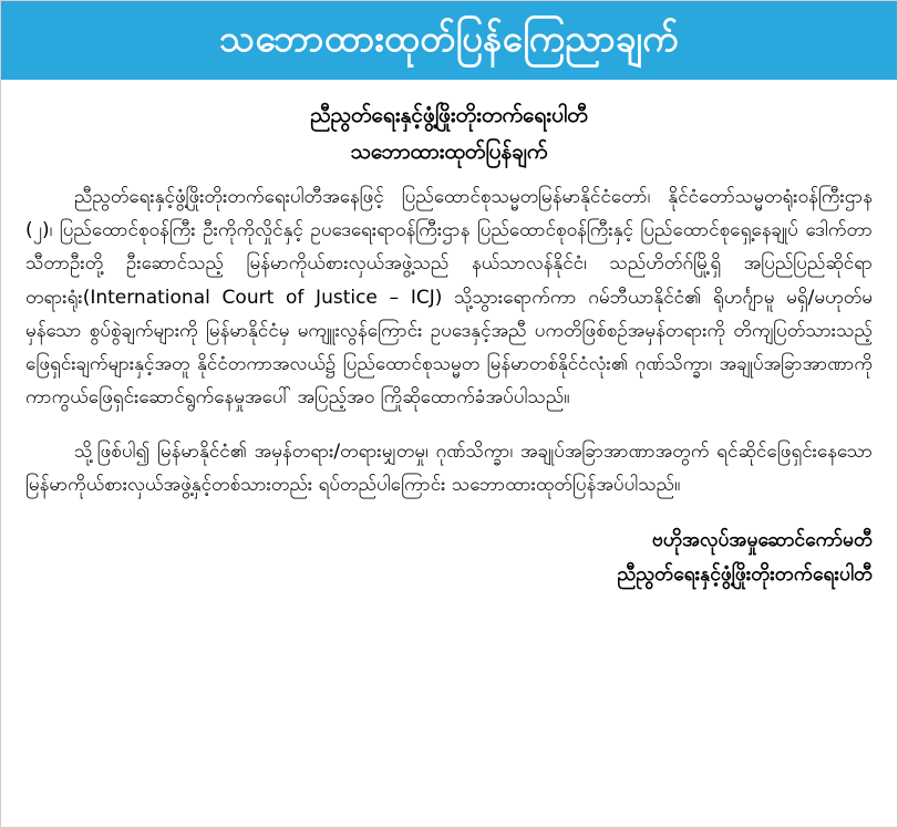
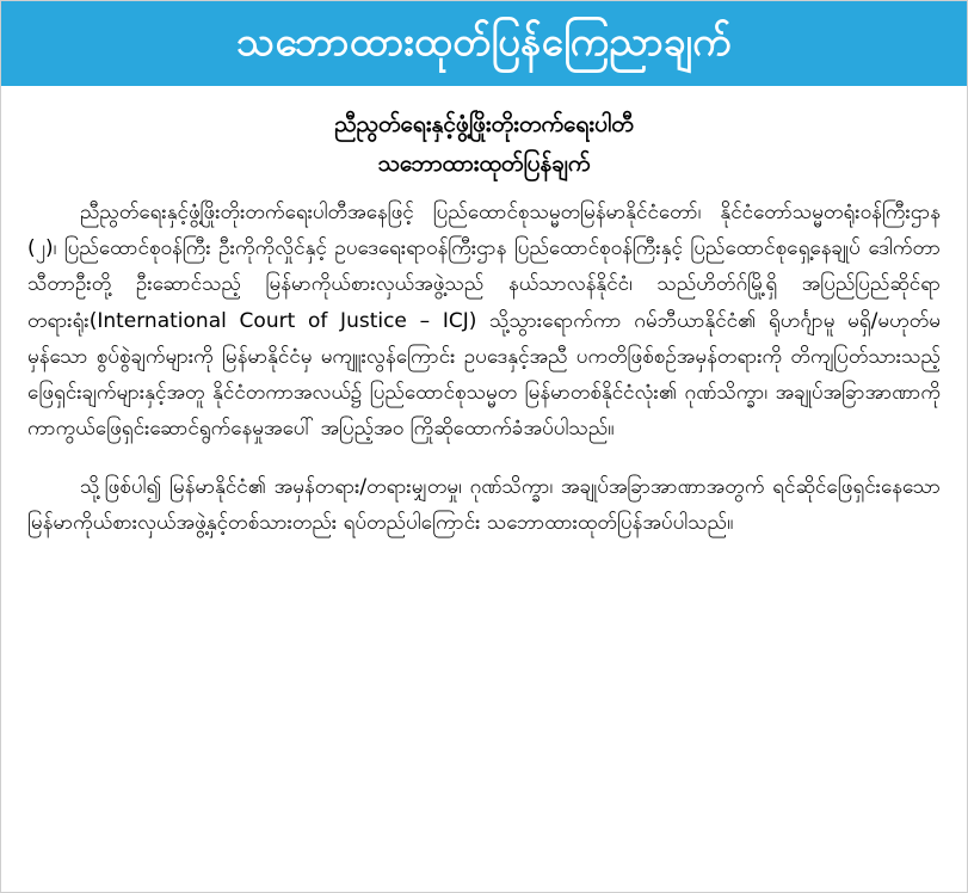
  သဘောထားထုတ်ပြန်ကြေညာချက်
  ညီညွတ်‌ရေးနှင့်ဖွံ့ဖြိုးတိုးတက်ရေးပါတီ
  သဘောထားထုတ်ပြန်ချက်
  ညီညွတ်ရေးနှင့်ဖွံ့ဖြိုးတိုးတက်ရေးပါတီအနေဖြင့် ပြည်ထောင်စုသမ္မတမြန်မာနိုင်ငံတော်၊ နိုင်ငံတော်သမ္မတရုံးဝန်ကြီးဌာန (၂)၊ ပြည်ထောင်စုဝန်ကြီး ဦးကိုကိုလှိုင်နှင့် ဥပဒေရေးရာဝန်ကြီးဌာန ပြည်ထောင်စုဝန်ကြီးနှင့် ပြည်ထောင်စုရှေ့နေချုပ် ဒေါက်တာသီတာဦးတို့ ဦးဆောင်သည့် မြန်မာကိုယ်စားလှယ်အဖွဲ့သည် နယ်သာလန်နိုင်ငံ၊ သည်ဟိတ်ဂ်မြို့ရှိ အပြည်ပြည်ဆိုင်ရာတရားရုံး(International Court of Justice – ICJ) သို့သွားရောက်ကာ ဂမ်ဘီယာနိုင်ငံ၏ ရိုဟင်္ဂျာမူ မရှိ/မဟုတ်မမှန်သော စွပ်စွဲချက်များကို မြန်မာနိုင်ငံမှ မကျူးလွန်ကြောင်း ဥပဒေနှင့်အညီ ပကတိဖြစ်စဉ်အမှန်တရားကို တိကျပြတ်သားသည့် ဖြေရှင်းချက်များနှင့်အတူ နိုင်ငံတကာအလယ်၌ ပြည်ထောင်စုသမ္မတ မြန်မာတစ်နိုင်ငံလုံး၏ ဂုဏ်သိက္ခာ၊ အချုပ်အခြာအာဏာကို ကာကွယ်ဖြေရှင်းဆောင်ရွက်နေမှုအပေါ် အပြည့်အဝ ကြိုဆိုထောက်ခံအပ်ပါသည်။
  သို့ဖြစ်ပါ၍ မြန်မာနိုင်ငံ၏ အမှန်တရား/တရားမျှတမှု၊ ဂုဏ်သိက္ခာ၊ အချုပ်အခြာအာဏာအတွက် ရင်ဆိုင်ဖြေရှင်းနေသော မြန်မာကိုယ်စားလှယ်အဖွဲ့နှင့်တစ်သားတည်း ရပ်တည်ပါကြောင်း သဘောထားထုတ်ပြန်အပ်ပါသည်။
- ဗဟိုအလုပ်အမှုဆောင်ကော်မတီ
- ညီညွတ်ရေးနှင့်ဖွံ့ဖြိုးတိုးတက်ရေးပါတီ
